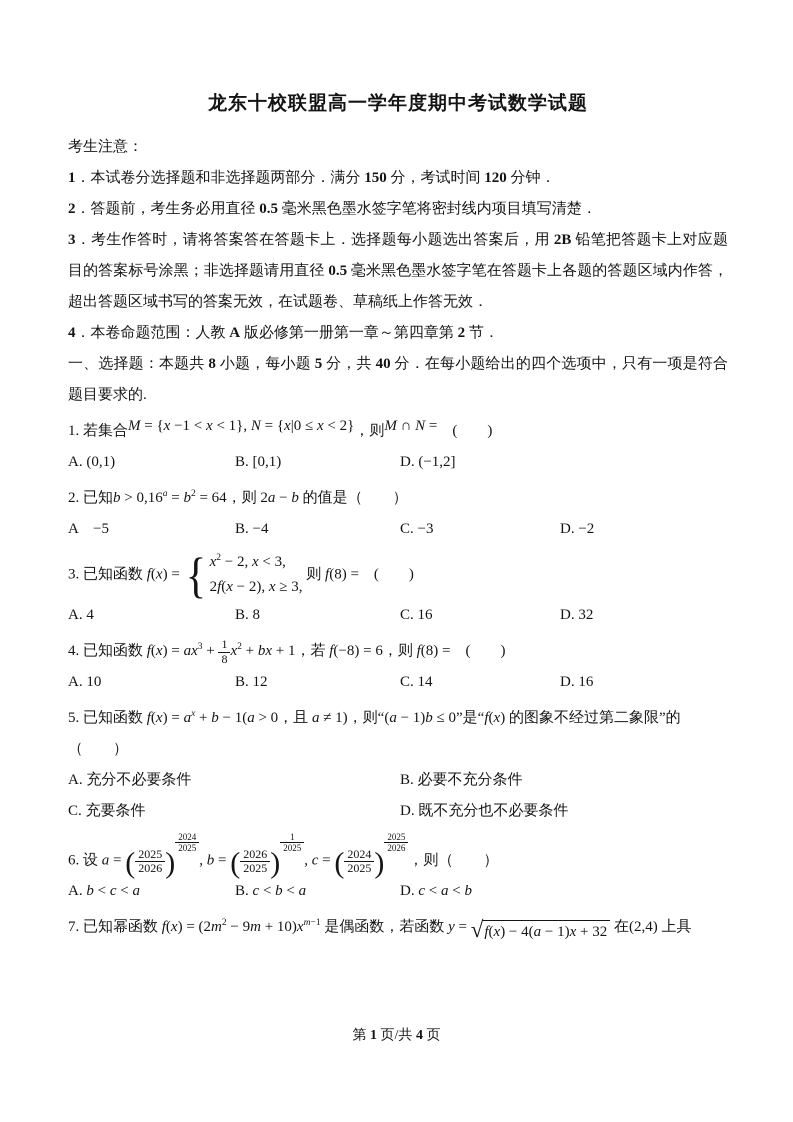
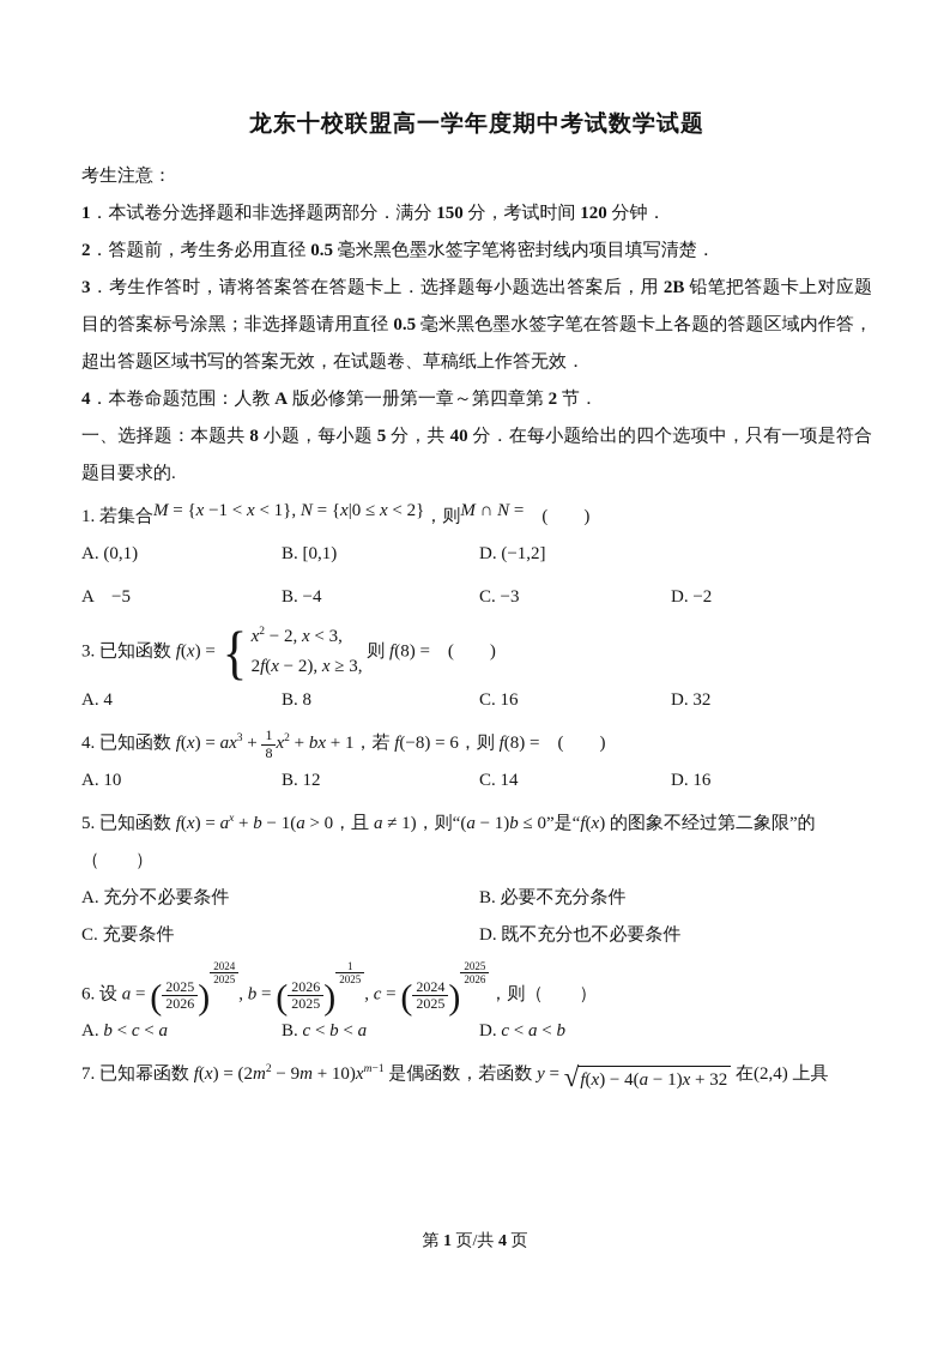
  龙东十校联盟高一学年度期中考试数学试题
  考生注意：
  1．本试卷分选择题和非选择题两部分．满分 150 分，考试时间 120 分钟．
  2．答题前，考生务必用直径 0.5 毫米黑色墨水签字笔将密封线内项目填写清楚．
  3．考生作答时，请将答案答在答题卡上．选择题每小题选出答案后，用 2B 铅笔把答题卡上对应题目的答案标号涂黑；非选择题请用直径 0.5 毫米黑色墨水签字笔在答题卡上各题的答题区域内作答，超出答题区域书写的答案无效，在试题卷、草稿纸上作答无效．
  4．本卷命题范围：人教 A 版必修第一册第一章～第四章第 2 节．
  一、选择题：本题共 8 小题，每小题 5 分，共 40 分．在每小题给出的四个选项中，只有一项是符合题目要求的.
  1. 若集合M = {x −1 < x < 1}, N = {x|0 ≤ x < 2}，则M ∩ N = ( )
  A. (0,1)
  B. [0,1)
  D. (−1,2]
- 2. 已知b > 0,16a = b2 = 64，则 2a − b 的值是（ ）
  A −5
  B. −4
  C. −3
  D. −2
  3. 已知函数 f(x) =
  {
  x2 − 2, x < 3,
  2f(x − 2), x ≥ 3,
  则 f(8) = ( )
  A. 4
  B. 8
  C. 16
  D. 32
  4. 已知函数 f(x) = ax3 +
  1
  8
  x2 + bx + 1，若 f(−8) = 6，则 f(8) = ( )
  A. 10
  B. 12
  C. 14
  D. 16
  5. 已知函数 f(x) = ax + b − 1(a > 0，且 a ≠ 1)，则“(a − 1)b ≤ 0”是“f(x) 的图象不经过第二象限”的
  （ ）
  A. 充分不必要条件
  B. 必要不充分条件
  C. 充要条件
  D. 既不充分也不必要条件
  6. 设 a = (
  2025
  2026
  )
  2024
  2025
  , b = (
  2026
  2025
  )
  1
  2025
  , c = (
  2024
  2025
  )
  2025
  2026
  ，则（ ）
  A. b < c < a
  B. c < b < a
  D. c < a < b
  7. 已知幂函数 f(x) = (2m2 − 9m + 10)xm−1 是偶函数，若函数 y =
  √
  f(x) − 4(a − 1)x + 32
  在(2,4) 上具
  第 1 页/共 4 页
